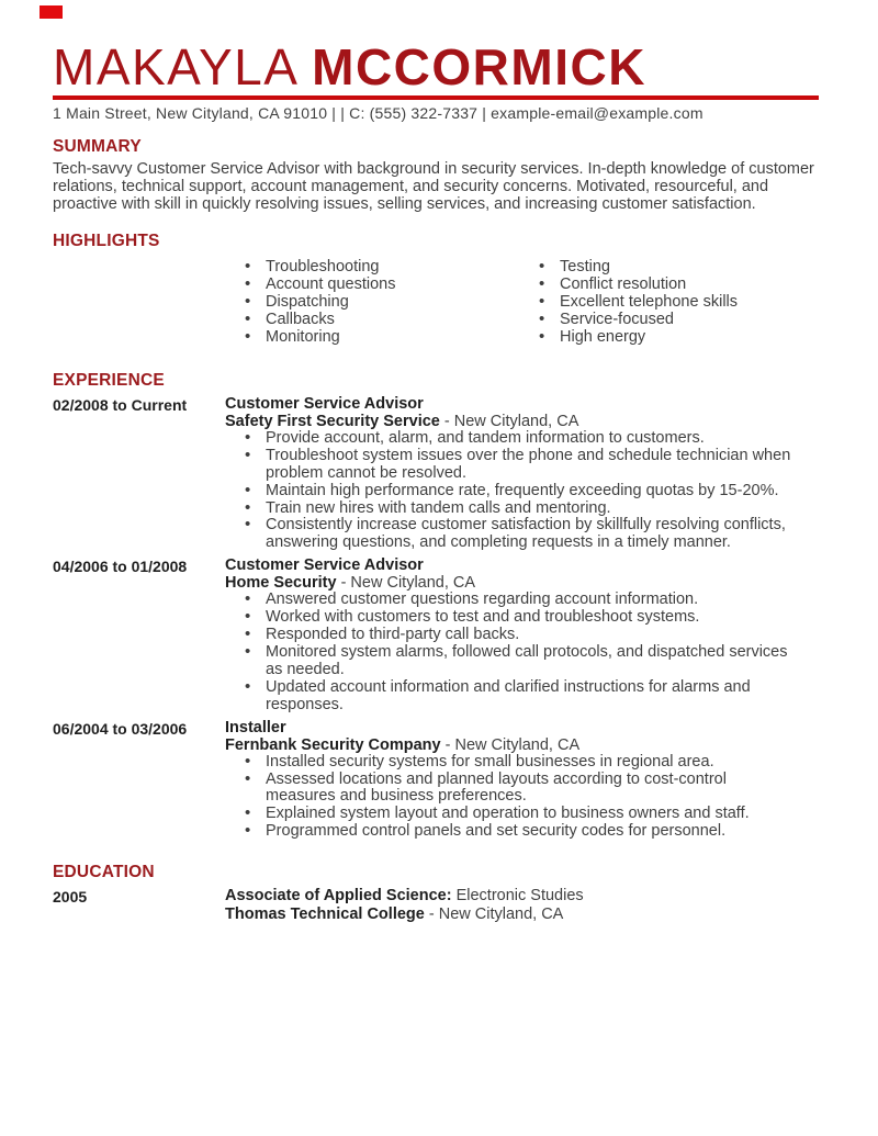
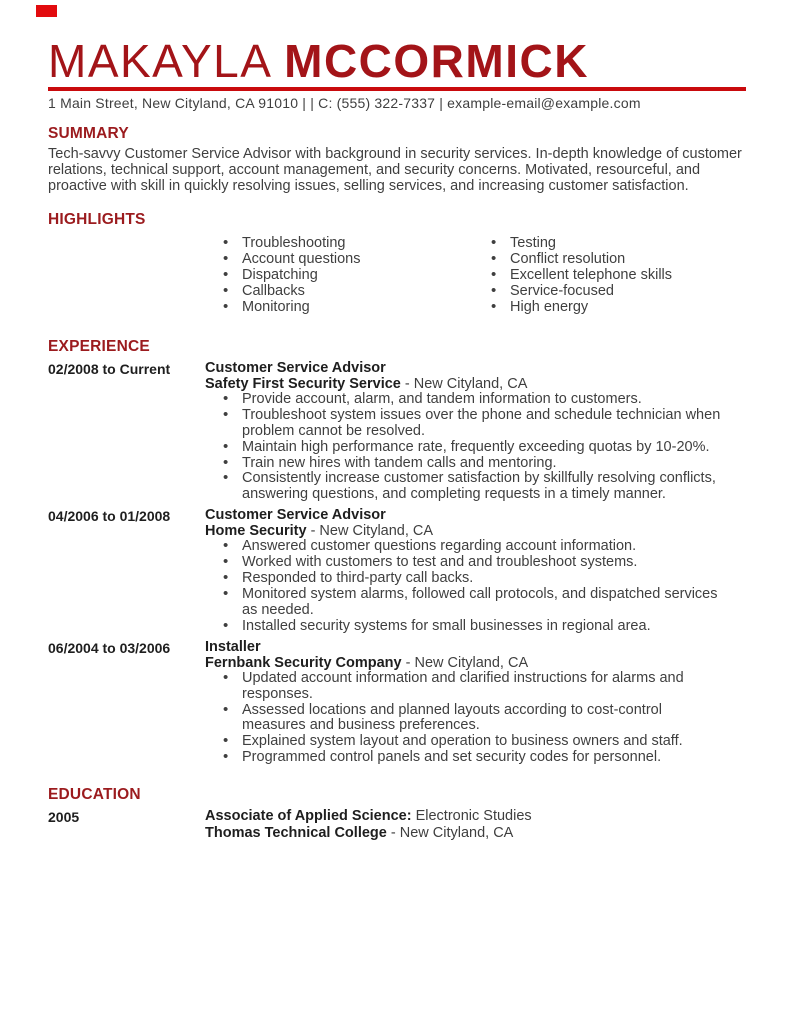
  MAKAYLA MCCORMICK
  1 Main Street, New Cityland, CA 91010 | | C: (555) 322-7337 | example-email@example.com
  SUMMARY
  Tech-savvy Customer Service Advisor with background in security services. In-depth knowledge of customer relations, technical support, account management, and security concerns. Motivated, resourceful, and proactive with skill in quickly resolving issues, selling services, and increasing customer satisfaction.
  HIGHLIGHTS
  Troubleshooting
  Account questions
  Dispatching
  Callbacks
  Monitoring
  Testing
  Conflict resolution
  Excellent telephone skills
  Service-focused
  High energy
  EXPERIENCE
  02/2008 to Current
  Customer Service Advisor
  Safety First Security Service - New Cityland, CA
  Provide account, alarm, and tandem information to customers.
  Troubleshoot system issues over the phone and schedule technician when problem cannot be resolved.
- Maintain high performance rate, frequently exceeding quotas by 15-20%.
+ Maintain high performance rate, frequently exceeding quotas by 10-20%.
  Train new hires with tandem calls and mentoring.
  Consistently increase customer satisfaction by skillfully resolving conflicts, answering questions, and completing requests in a timely manner.
  04/2006 to 01/2008
  Customer Service Advisor
  Home Security - New Cityland, CA
  Answered customer questions regarding account information.
  Worked with customers to test and and troubleshoot systems.
  Responded to third-party call backs.
  Monitored system alarms, followed call protocols, and dispatched services as needed.
- Updated account information and clarified instructions for alarms and responses.
+ Installed security systems for small businesses in regional area.
  06/2004 to 03/2006
  Installer
  Fernbank Security Company - New Cityland, CA
- Installed security systems for small businesses in regional area.
+ Updated account information and clarified instructions for alarms and responses.
  Assessed locations and planned layouts according to cost-control measures and business preferences.
  Explained system layout and operation to business owners and staff.
  Programmed control panels and set security codes for personnel.
  EDUCATION
  2005
  Associate of Applied Science: Electronic Studies
  Thomas Technical College - New Cityland, CA
